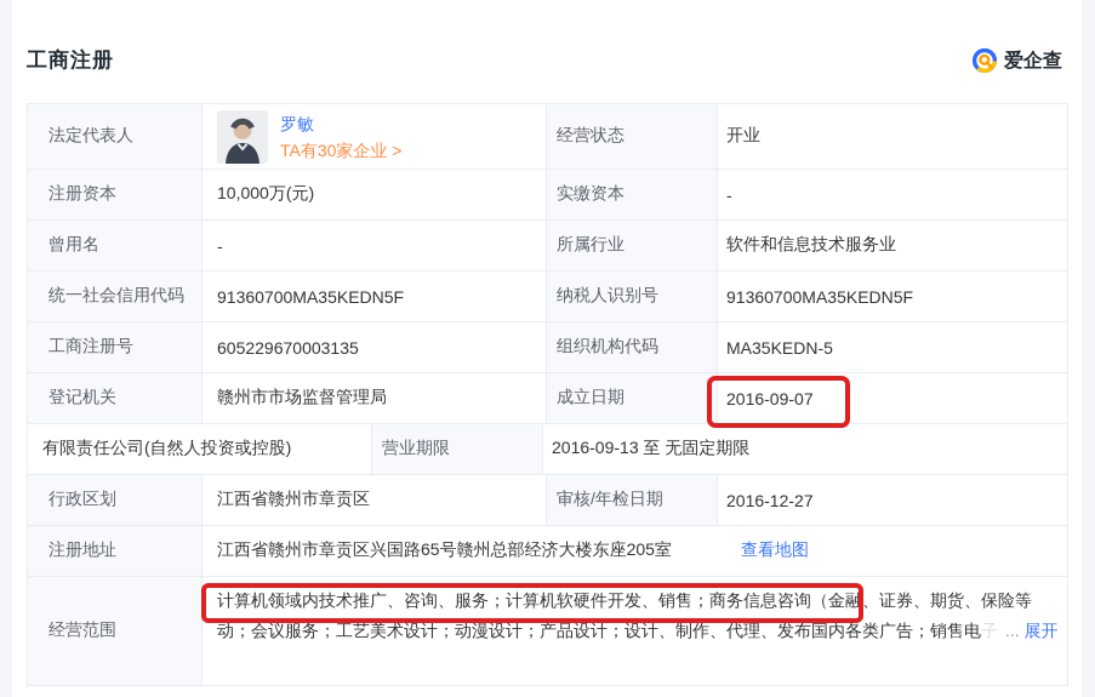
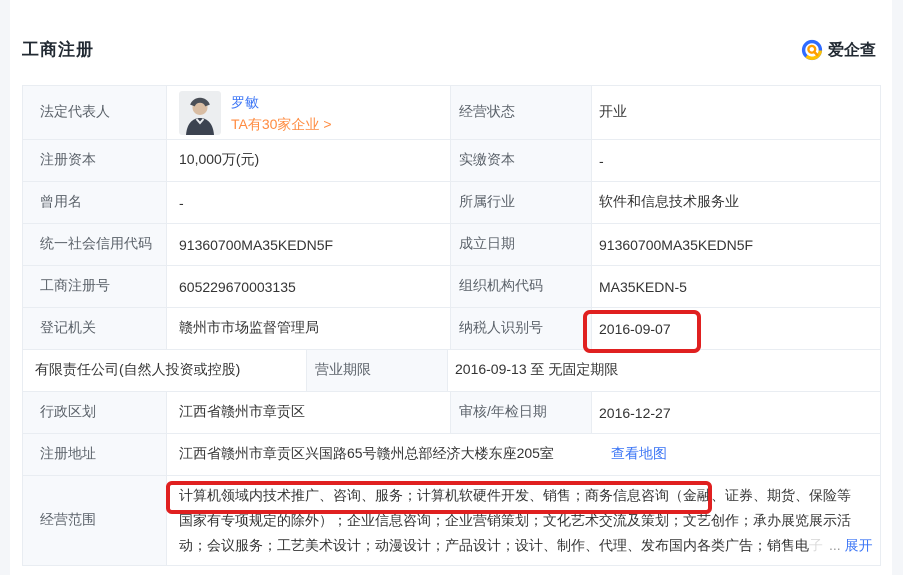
  工商注册
  爱企查
  法定代表人
  罗敏
  TA有30家企业 >
  经营状态
  开业
  注册资本
  10,000万(元)
  实缴资本
  -
  曾用名
  -
  所属行业
  软件和信息技术服务业
  统一社会信用代码
  91360700MA35KEDN5F
- 纳税人识别号
+ 成立日期
  91360700MA35KEDN5F
  工商注册号
  605229670003135
  组织机构代码
  MA35KEDN-5
  登记机关
  赣州市市场监督管理局
- 成立日期
+ 纳税人识别号
  2016-09-07
  有限责任公司(自然人投资或控股)
  营业期限
  2016-09-13 至 无固定期限
  行政区划
  江西省赣州市章贡区
  审核/年检日期
  2016-12-27
  注册地址
  江西省赣州市章贡区兴国路65号赣州总部经济大楼东座205室
  查看地图
  经营范围
  计算机领域内技术推广、咨询、服务；计算机软硬件开发、销售；商务信息咨询（金融、证券、期货、保险等
+ 国家有专项规定的除外）；企业信息咨询；企业营销策划；文化艺术交流及策划；文艺创作；承办展览展示活
  动；会议服务；工艺美术设计；动漫设计；产品设计；设计、制作、代理、发布国内各类广告；销售电子 ... 展开
